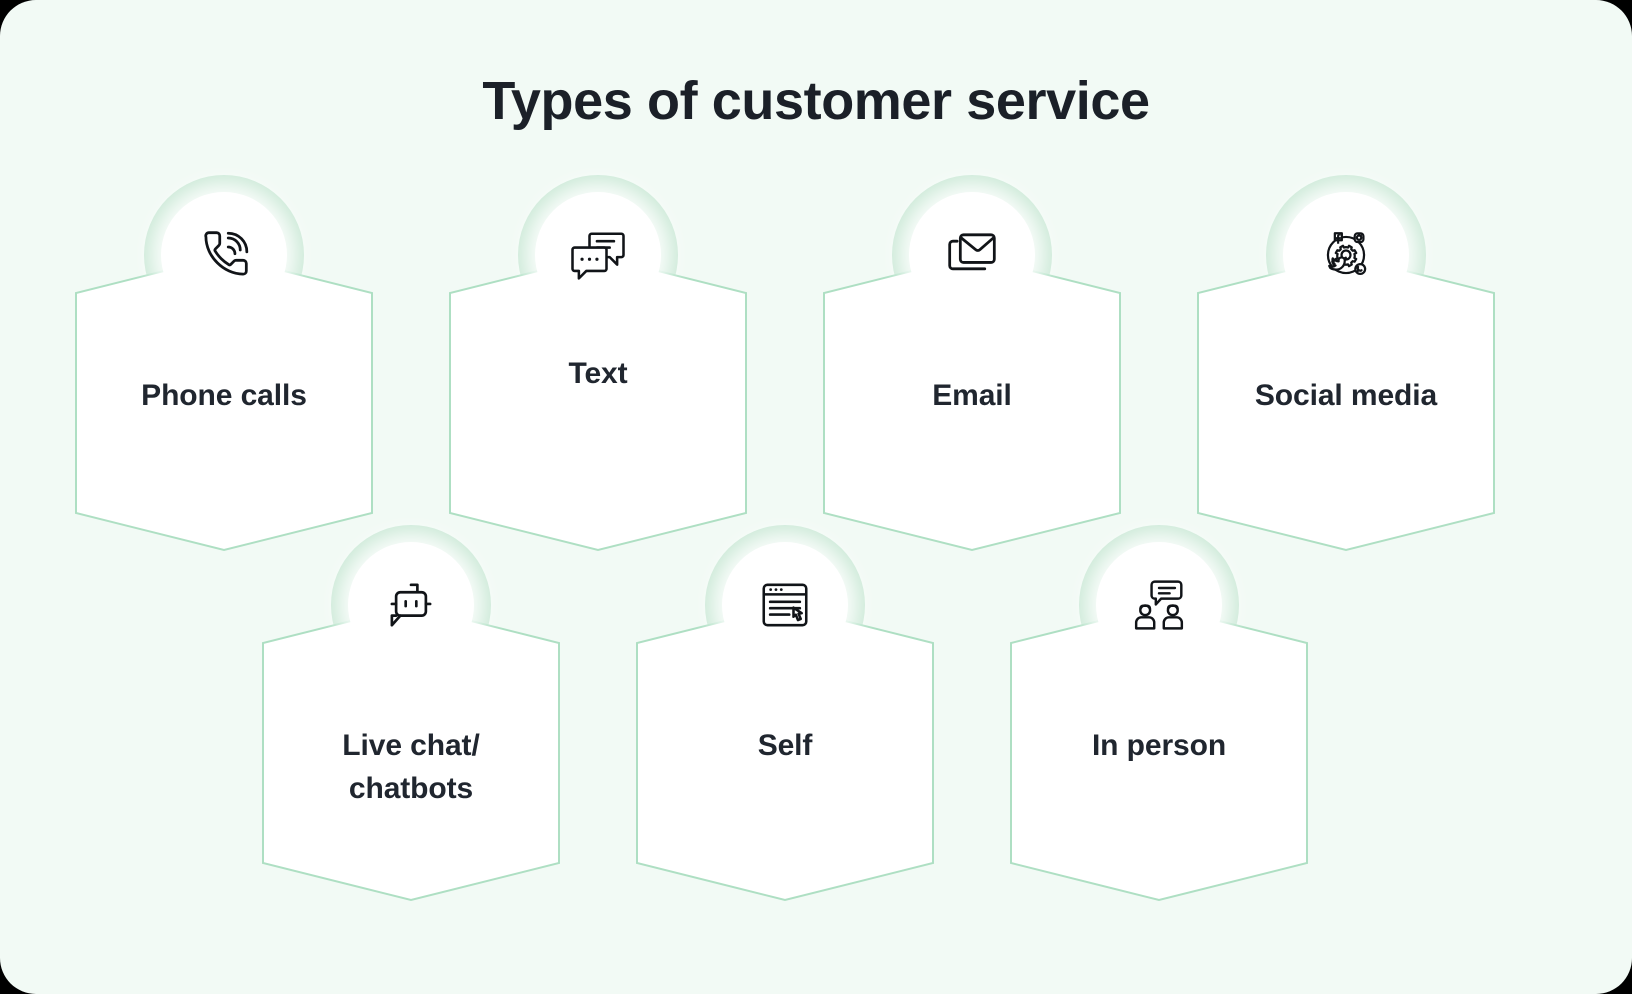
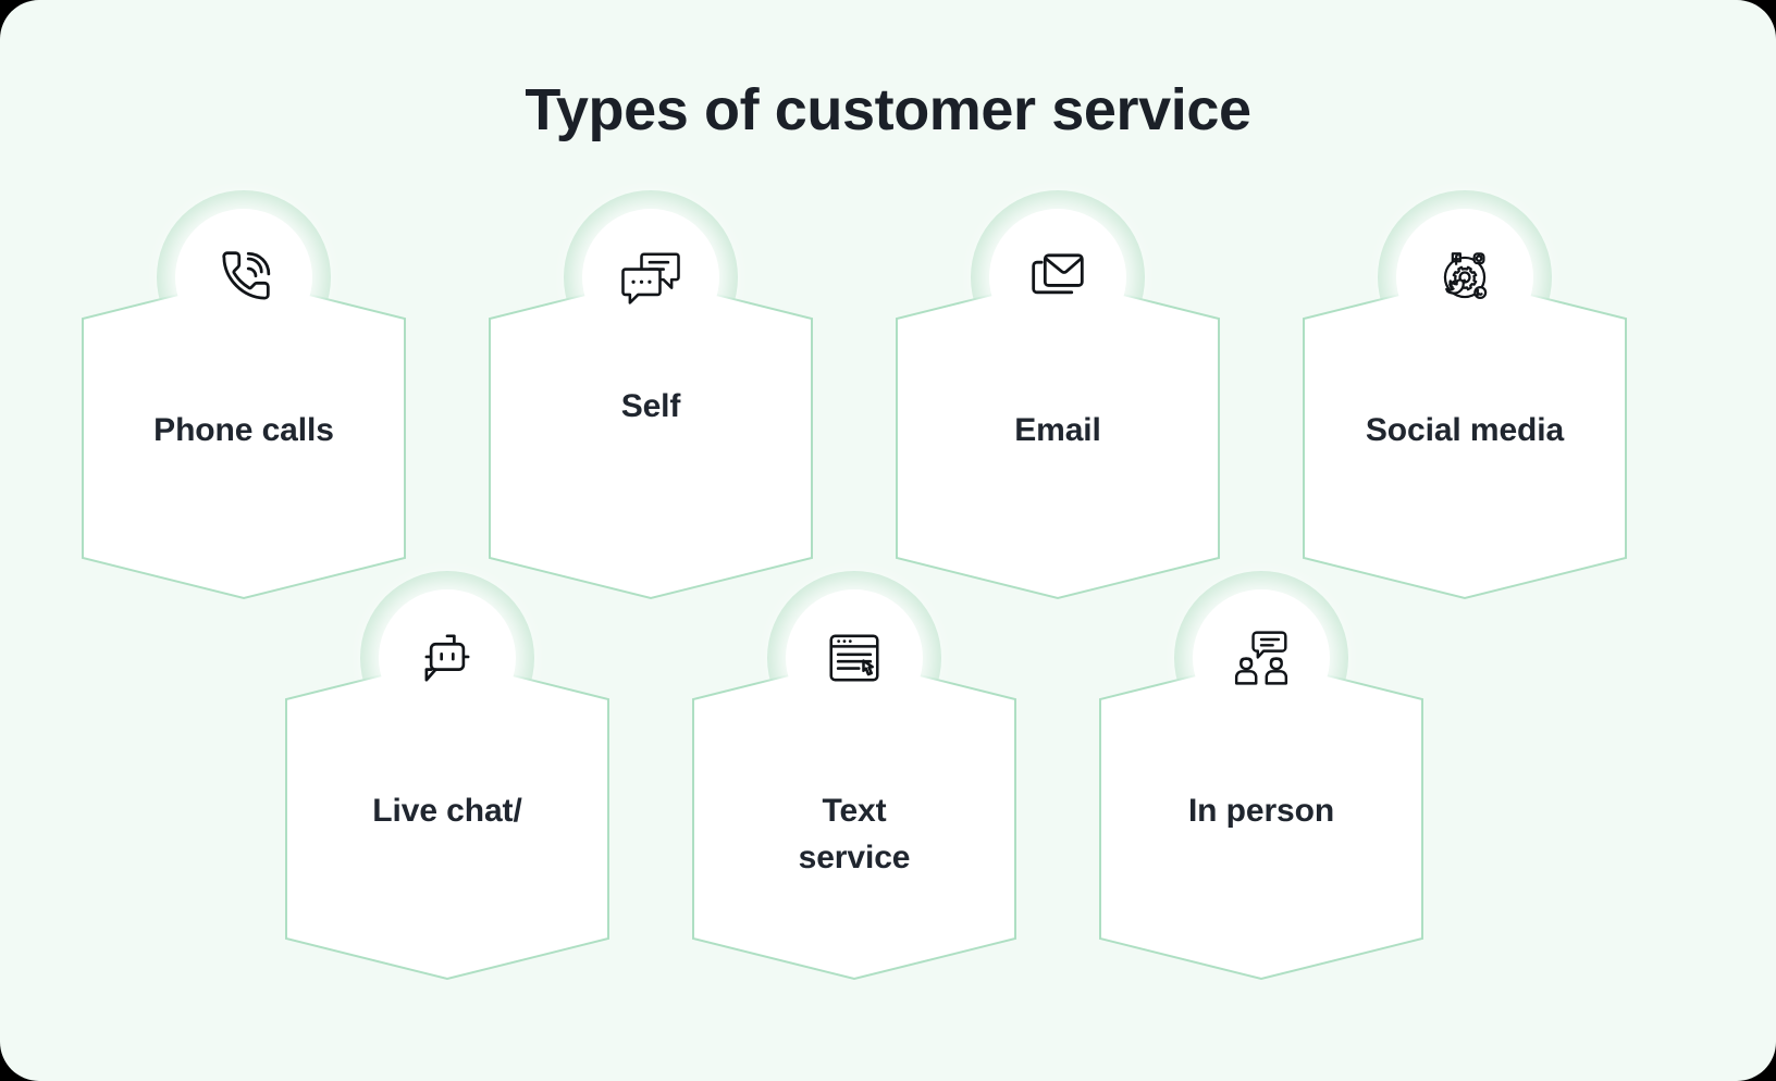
  Types of customer service
  Phone calls
- Text
+ Self
  Email
  Social media
  Live chat/
- chatbots
- Self
+ Text
+ service
  In person
